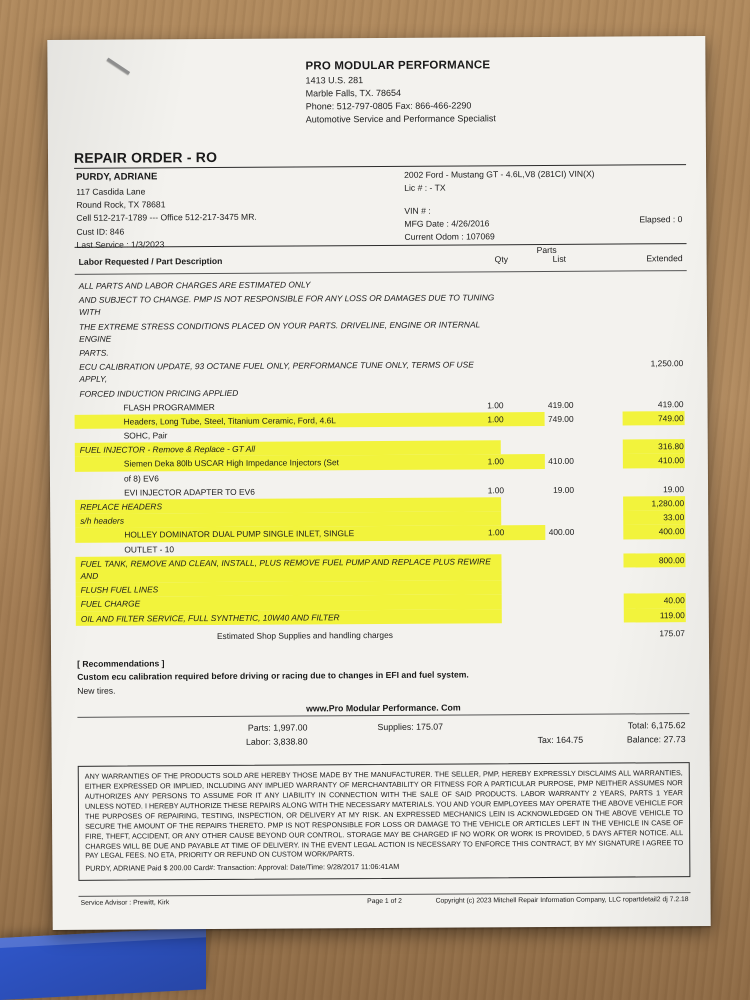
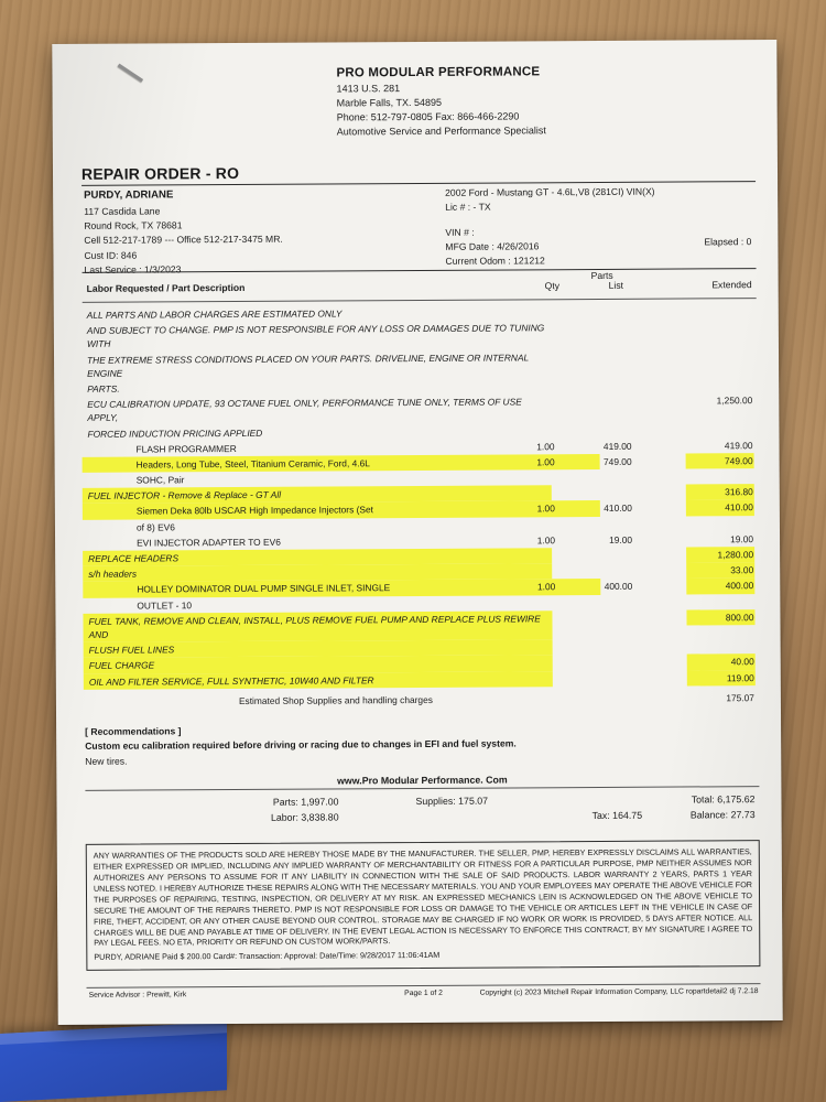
  PRO MODULAR PERFORMANCE
  1413 U.S. 281
- Marble Falls, TX. 78654
+ Marble Falls, TX. 54895
  Phone: 512-797-0805 Fax: 866-466-2290
  Automotive Service and Performance Specialist
  REPAIR ORDER - RO
  PURDY, ADRIANE
  117 Casdida Lane
  Round Rock, TX 78681
  Cell 512-217-1789 --- Office 512-217-3475 MR.
  Cust ID: 846
  Last Service : 1/3/2023
  2002 Ford - Mustang GT - 4.6L,V8 (281CI) VIN(X)
  Lic # : - TX
  VIN # :
  MFG Date : 4/26/2016
- Current Odom : 107069
+ Current Odom : 121212
  Elapsed : 0
  Labor Requested / Part Description
  Qty
  Parts
  List
  Extended
  ALL PARTS AND LABOR CHARGES ARE ESTIMATED ONLY
  AND SUBJECT TO CHANGE. PMP IS NOT RESPONSIBLE FOR ANY LOSS OR DAMAGES DUE TO TUNING WITH
  THE EXTREME STRESS CONDITIONS PLACED ON YOUR PARTS. DRIVELINE, ENGINE OR INTERNAL ENGINE
  PARTS.
  ECU CALIBRATION UPDATE, 93 OCTANE FUEL ONLY, PERFORMANCE TUNE ONLY, TERMS OF USE APPLY,
  1,250.00
  FORCED INDUCTION PRICING APPLIED
  FLASH PROGRAMMER
  1.00
  419.00
  419.00
  Headers, Long Tube, Steel, Titanium Ceramic, Ford, 4.6L
  1.00
  749.00
  749.00
  SOHC, Pair
  FUEL INJECTOR - Remove & Replace - GT All
  316.80
  Siemen Deka 80lb USCAR High Impedance Injectors (Set
  1.00
  410.00
  410.00
  of 8) EV6
  EVI INJECTOR ADAPTER TO EV6
  1.00
  19.00
  19.00
  REPLACE HEADERS
  1,280.00
  s/h headers
  33.00
  HOLLEY DOMINATOR DUAL PUMP SINGLE INLET, SINGLE
  1.00
  400.00
  400.00
  OUTLET - 10
  FUEL TANK, REMOVE AND CLEAN, INSTALL, PLUS REMOVE FUEL PUMP AND REPLACE PLUS REWIRE AND
  800.00
  FLUSH FUEL LINES
  FUEL CHARGE
  40.00
  OIL AND FILTER SERVICE, FULL SYNTHETIC, 10W40 AND FILTER
  119.00
  Estimated Shop Supplies and handling charges
  175.07
  [ Recommendations ]
  Custom ecu calibration required before driving or racing due to changes in EFI and fuel system.
  New tires.
  www.Pro Modular Performance. Com
  Parts: 1,997.00
  Labor: 3,838.80
  Supplies: 175.07
  Tax: 164.75
  Total: 6,175.62
  Balance: 27.73
  ANY WARRANTIES OF THE PRODUCTS SOLD ARE HEREBY THOSE MADE BY THE MANUFACTURER. THE SELLER, PMP, HEREBY EXPRESSLY DISCLAIMS ALL WARRANTIES, EITHER EXPRESSED OR IMPLIED, INCLUDING ANY IMPLIED WARRANTY OF MERCHANTABILITY OR FITNESS FOR A PARTICULAR PURPOSE, PMP NEITHER ASSUMES NOR AUTHORIZES ANY PERSONS TO ASSUME FOR IT ANY LIABILITY IN CONNECTION WITH THE SALE OF SAID PRODUCTS. LABOR WARRANTY 2 YEARS, PARTS 1 YEAR UNLESS NOTED. I HEREBY AUTHORIZE THESE REPAIRS ALONG WITH THE NECESSARY MATERIALS. YOU AND YOUR EMPLOYEES MAY OPERATE THE ABOVE VEHICLE FOR THE PURPOSES OF REPAIRING, TESTING, INSPECTION, OR DELIVERY AT MY RISK. AN EXPRESSED MECHANICS LEIN IS ACKNOWLEDGED ON THE ABOVE VEHICLE TO SECURE THE AMOUNT OF THE REPAIRS THERETO. PMP IS NOT RESPONSIBLE FOR LOSS OR DAMAGE TO THE VEHICLE OR ARTICLES LEFT IN THE VEHICLE IN CASE OF FIRE, THEFT, ACCIDENT, OR ANY OTHER CAUSE BEYOND OUR CONTROL. STORAGE MAY BE CHARGED IF NO WORK OR WORK IS PROVIDED, 5 DAYS AFTER NOTICE. ALL CHARGES WILL BE DUE AND PAYABLE AT TIME OF DELIVERY. IN THE EVENT LEGAL ACTION IS NECESSARY TO ENFORCE THIS CONTRACT, BY MY SIGNATURE I AGREE TO PAY LEGAL FEES. NO ETA, PRIORITY OR REFUND ON CUSTOM WORK/PARTS.
  PURDY, ADRIANE Paid $ 200.00 Card#: Transaction: Approval: Date/Time: 9/28/2017 11:06:41AM
  Copyright (c) 2023 Mitchell Repair Information Company, LLC ropartdetail2 dj 7.2.18
